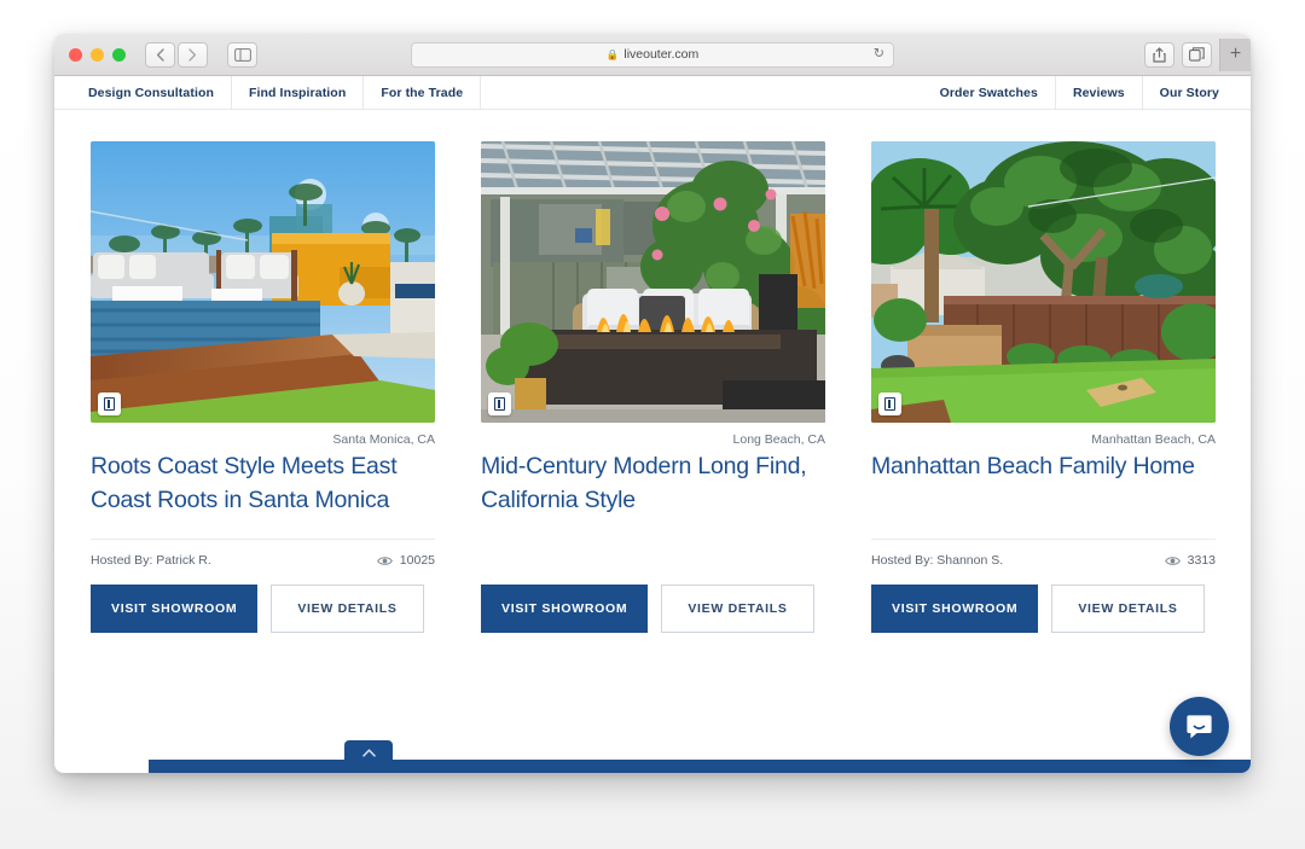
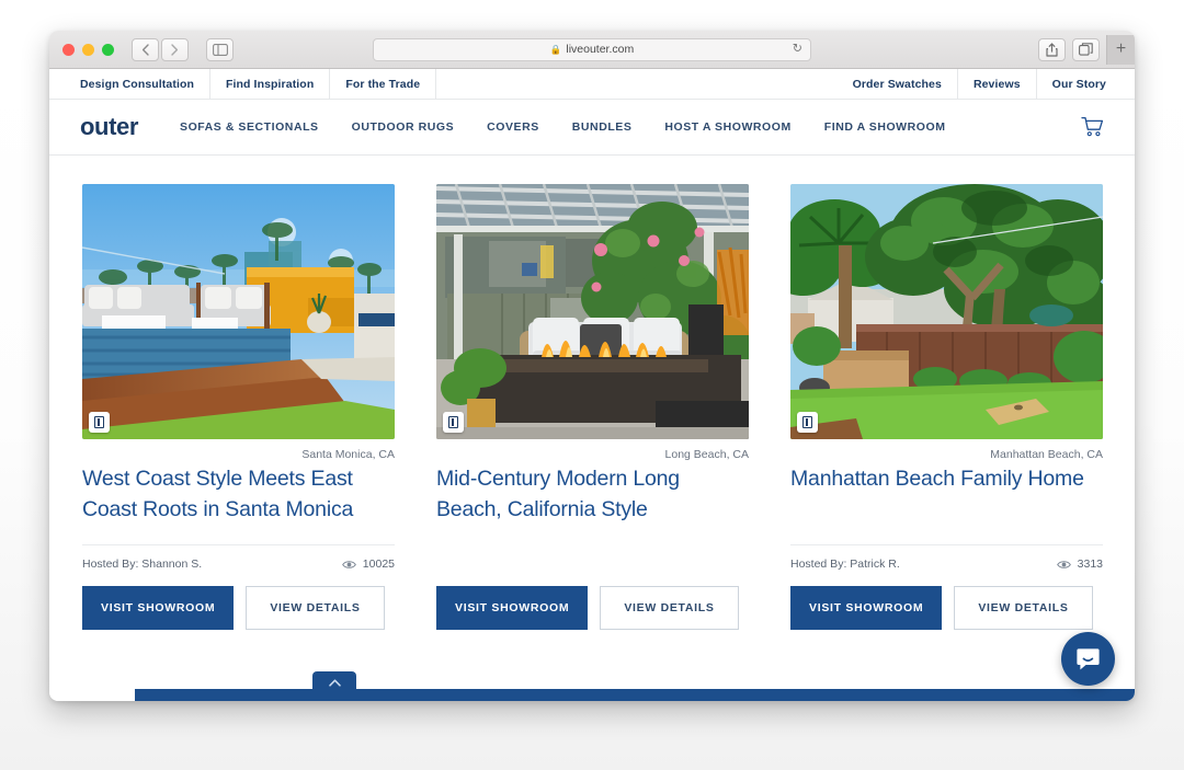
  🔒
  liveouter.com
  ↻
  +
  Design Consultation
  Find Inspiration
  For the Trade
  Order Swatches
  Reviews
  Our Story
+ outer
+ SOFAS & SECTIONALS
+ OUTDOOR RUGS
+ COVERS
+ BUNDLES
+ HOST A SHOWROOM
+ FIND A SHOWROOM
  Santa Monica, CA
- Roots Coast Style Meets East Coast Roots in Santa Monica
+ West Coast Style Meets East Coast Roots in Santa Monica
- Hosted By: Patrick R.
+ Hosted By: Shannon S.
  10025
  VISIT SHOWROOM
  VIEW DETAILS
  Long Beach, CA
- Mid-Century Modern Long Find, California Style
+ Mid-Century Modern Long Beach, California Style
  VISIT SHOWROOM
  VIEW DETAILS
  Manhattan Beach, CA
  Manhattan Beach Family Home
- Hosted By: Shannon S.
+ Hosted By: Patrick R.
  3313
  VISIT SHOWROOM
  VIEW DETAILS
